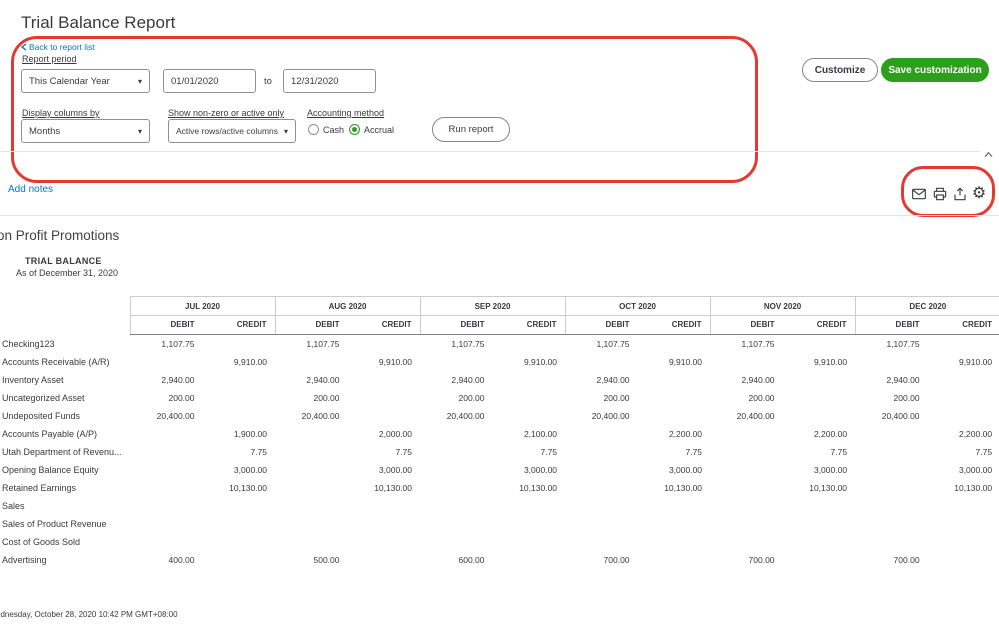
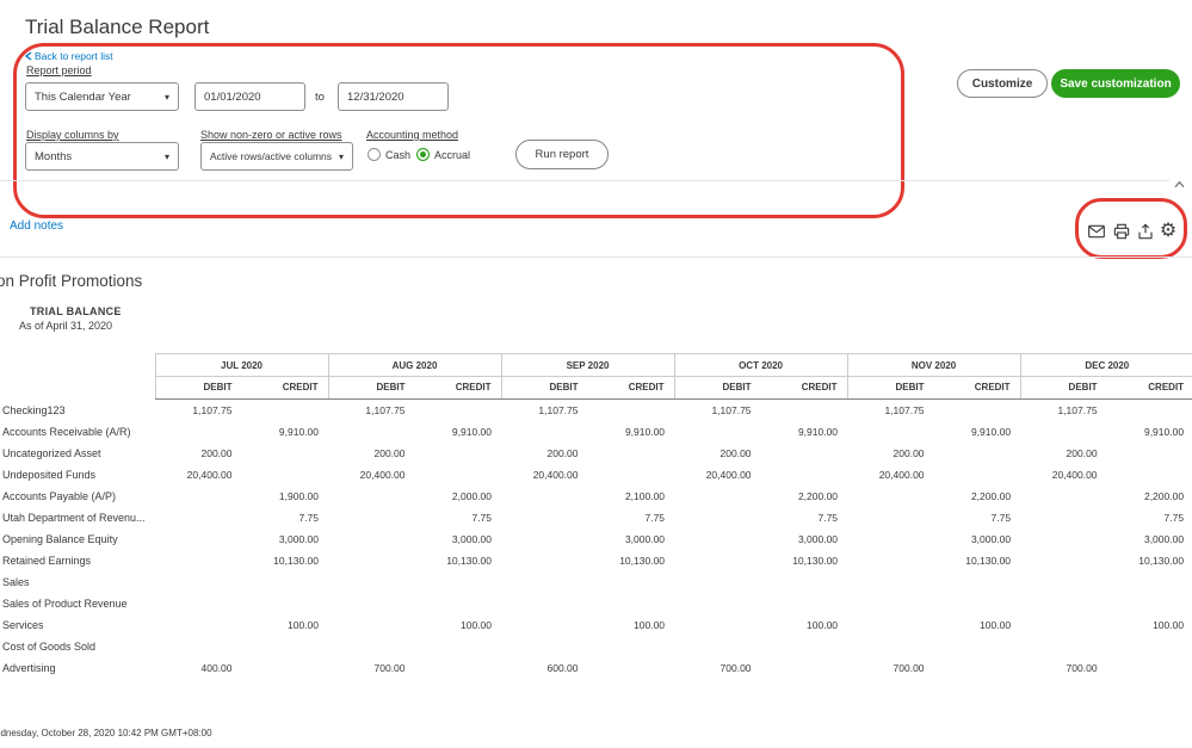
  Trial Balance Report
  Back to report list
  Report period
  This Calendar Year
  ▾
  01/01/2020
  to
  12/31/2020
  Display columns by
- Show non-zero or active only
+ Show non-zero or active rows
  Accounting method
  Months
  ▾
  Active rows/active columns
  ▾
  Cash
  Accrual
  Run report
  Customize
  Save customization
  Add notes
  ⚙
  on Profit Promotions
  TRIAL BALANCE
- As of December 31, 2020
+ As of April 31, 2020
  	JUL 2020	AUG 2020	SEP 2020	OCT 2020	NOV 2020	DEC 2020
  	DEBIT	CREDIT	DEBIT	CREDIT	DEBIT	CREDIT	DEBIT	CREDIT	DEBIT	CREDIT	DEBIT	CREDIT
  Checking123	1,107.75		1,107.75		1,107.75		1,107.75		1,107.75		1,107.75
  Accounts Receivable (A/R)		9,910.00		9,910.00		9,910.00		9,910.00		9,910.00		9,910.00
- Inventory Asset	2,940.00		2,940.00		2,940.00		2,940.00		2,940.00		2,940.00
  Uncategorized Asset	200.00		200.00		200.00		200.00		200.00		200.00
  Undeposited Funds	20,400.00		20,400.00		20,400.00		20,400.00		20,400.00		20,400.00
  Accounts Payable (A/P)		1,900.00		2,000.00		2,100.00		2,200.00		2,200.00		2,200.00
  Utah Department of Revenu...		7.75		7.75		7.75		7.75		7.75		7.75
  Opening Balance Equity		3,000.00		3,000.00		3,000.00		3,000.00		3,000.00		3,000.00
  Retained Earnings		10,130.00		10,130.00		10,130.00		10,130.00		10,130.00		10,130.00
  Sales
  Sales of Product Revenue
+ Services		100.00		100.00		100.00		100.00		100.00		100.00
  Cost of Goods Sold
- Advertising	400.00		500.00		600.00		700.00		700.00		700.00
+ Advertising	400.00		700.00		600.00		700.00		700.00		700.00
  dnesday, October 28, 2020 10:42 PM GMT+08:00
